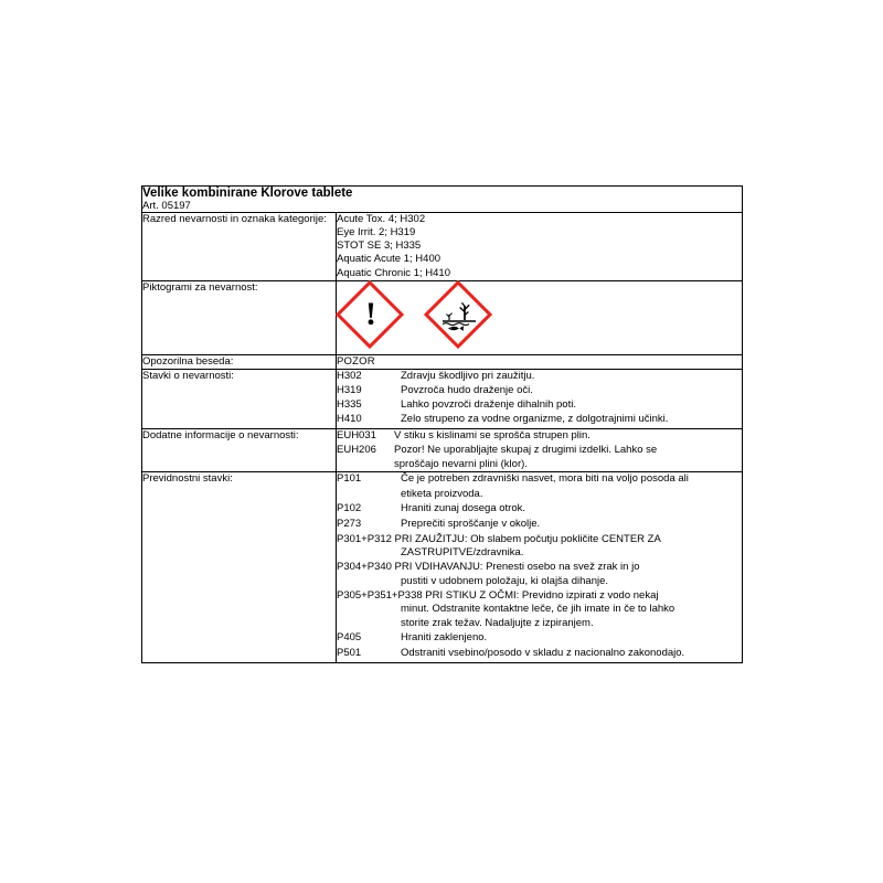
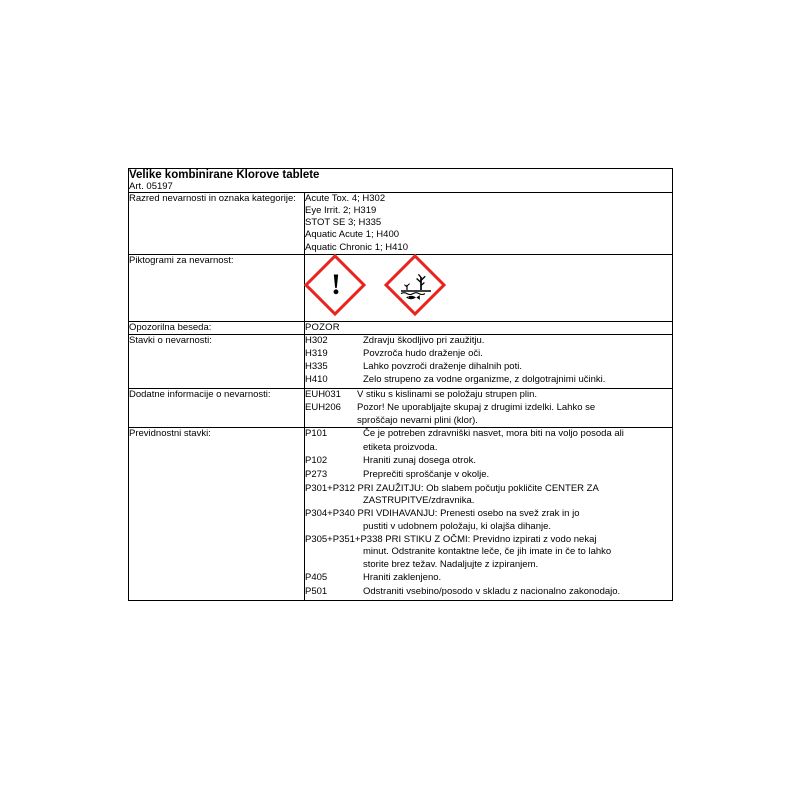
  Velike kombinirane Klorove tablete
  Art. 05197
  Razred nevarnosti in oznaka kategorije:	Acute Tox. 4; H302 Eye Irrit. 2; H319 STOT SE 3; H335 Aquatic Acute 1; H400 Aquatic Chronic 1; H410
  Piktogrami za nevarnost:	!
  Opozorilna beseda:	POZOR
  Stavki o nevarnosti:	H302 Zdravju škodljivo pri zaužitju. H319 Povzroča hudo draženje oči. H335 Lahko povzroči draženje dihalnih poti. H410 Zelo strupeno za vodne organizme, z dolgotrajnimi učinki.
- Dodatne informacije o nevarnosti:	EUH031 V stiku s kislinami se sprošča strupen plin. EUH206 Pozor! Ne uporabljajte skupaj z drugimi izdelki. Lahko se sproščajo nevarni plini (klor).
+ Dodatne informacije o nevarnosti:	EUH031 V stiku s kislinami se položaju strupen plin. EUH206 Pozor! Ne uporabljajte skupaj z drugimi izdelki. Lahko se sproščajo nevarni plini (klor).
- Previdnostni stavki:	P101 Če je potreben zdravniški nasvet, mora biti na voljo posoda ali etiketa proizvoda. P102 Hraniti zunaj dosega otrok. P273 Preprečiti sproščanje v okolje. P301+P312 PRI ZAUŽITJU: Ob slabem počutju pokličite CENTER ZA ZASTRUPITVE/zdravnika. P304+P340 PRI VDIHAVANJU: Prenesti osebo na svež zrak in jo pustiti v udobnem položaju, ki olajša dihanje. P305+P351+P338 PRI STIKU Z OČMI: Previdno izpirati z vodo nekaj minut. Odstranite kontaktne leče, če jih imate in če to lahko storite zrak težav. Nadaljujte z izpiranjem. P405 Hraniti zaklenjeno. P501 Odstraniti vsebino/posodo v skladu z nacionalno zakonodajo.
+ Previdnostni stavki:	P101 Če je potreben zdravniški nasvet, mora biti na voljo posoda ali etiketa proizvoda. P102 Hraniti zunaj dosega otrok. P273 Preprečiti sproščanje v okolje. P301+P312 PRI ZAUŽITJU: Ob slabem počutju pokličite CENTER ZA ZASTRUPITVE/zdravnika. P304+P340 PRI VDIHAVANJU: Prenesti osebo na svež zrak in jo pustiti v udobnem položaju, ki olajša dihanje. P305+P351+P338 PRI STIKU Z OČMI: Previdno izpirati z vodo nekaj minut. Odstranite kontaktne leče, če jih imate in če to lahko storite brez težav. Nadaljujte z izpiranjem. P405 Hraniti zaklenjeno. P501 Odstraniti vsebino/posodo v skladu z nacionalno zakonodajo.
